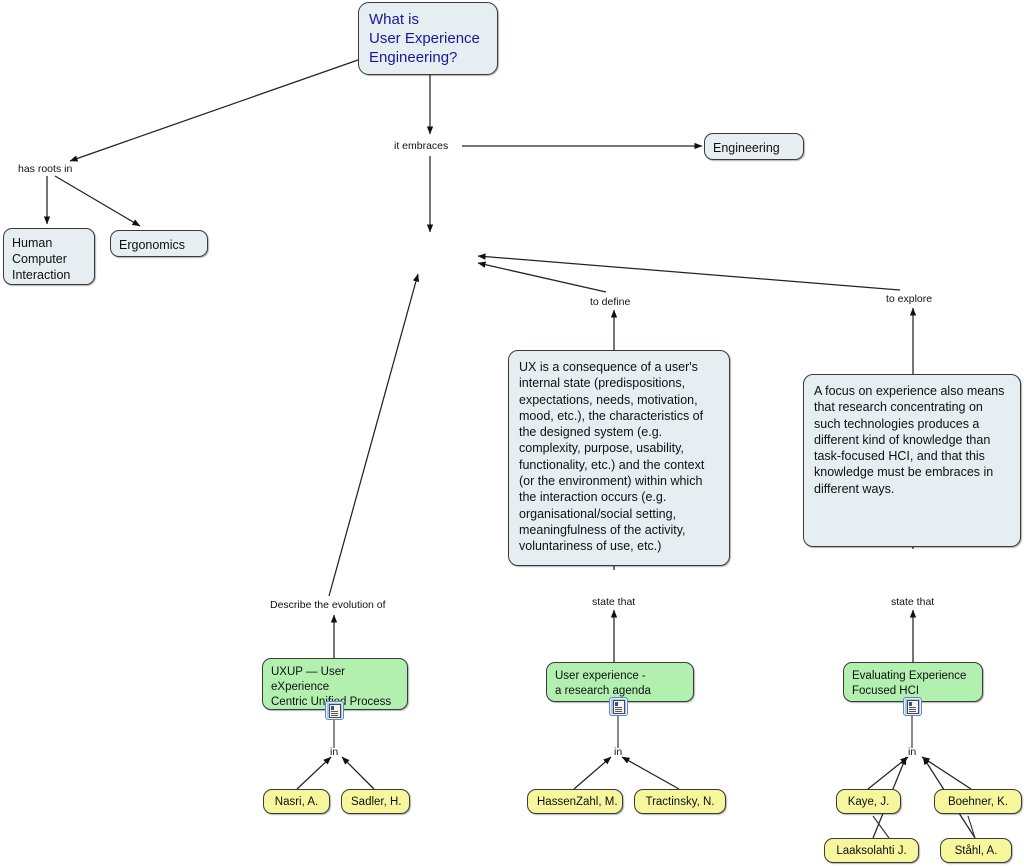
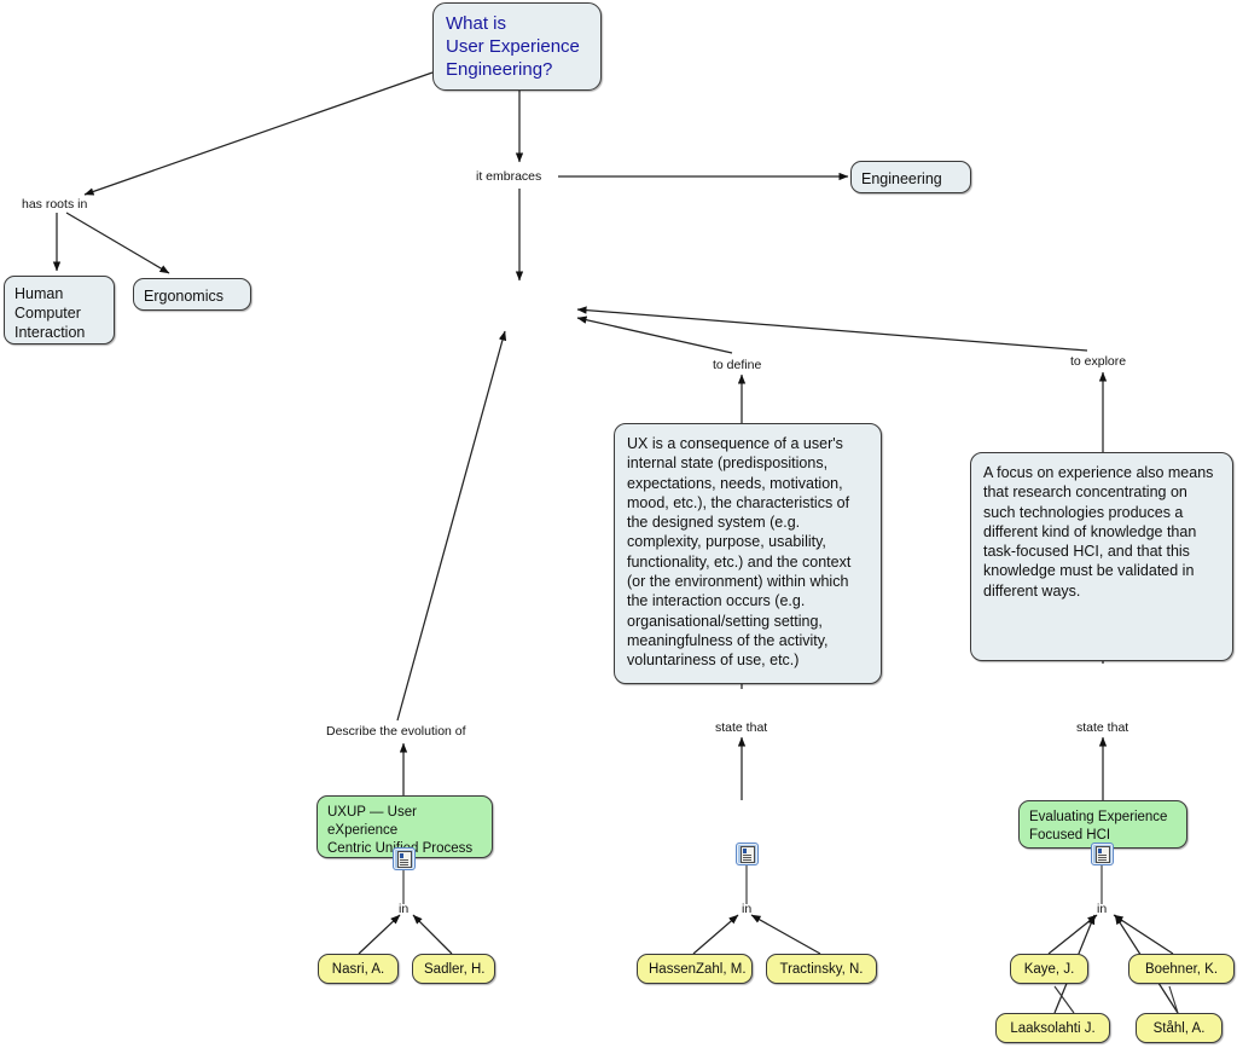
  What is
  User Experience
  Engineering?
  Human
  Computer
  Interaction
  Ergonomics
  Engineering
- UX is a consequence of a user's internal state (predispositions, expectations, needs, motivation, mood, etc.), the characteristics of the designed system (e.g. complexity, purpose, usability, functionality, etc.) and the context (or the environment) within which the interaction occurs (e.g. organisational/social setting, meaningfulness of the activity, voluntariness of use, etc.)
+ UX is a consequence of a user's internal state (predispositions, expectations, needs, motivation, mood, etc.), the characteristics of the designed system (e.g. complexity, purpose, usability, functionality, etc.) and the context (or the environment) within which the interaction occurs (e.g. organisational/setting setting, meaningfulness of the activity, voluntariness of use, etc.)
- A focus on experience also means that research concentrating on such technologies produces a different kind of knowledge than task-focused HCI, and that this knowledge must be embraces in different ways.
+ A focus on experience also means that research concentrating on such technologies produces a different kind of knowledge than task-focused HCI, and that this knowledge must be validated in different ways.
  UXUP — User
  eXperience
  Centric Un Process
- User experience -
- a research agenda
  Evaluating Experience
  Focused HCI
  Nasri, A.
  Sadler, H.
  HassenZahl, M.
  Tractinsky, N.
  Kaye, J.
  Boehner, K.
  Laaksolahti J.
  Ståhl, A.
  has roots in
  it embraces
  to define
  to explore
  Describe the evolution of
  state that
  state that
  in
  in
  in
